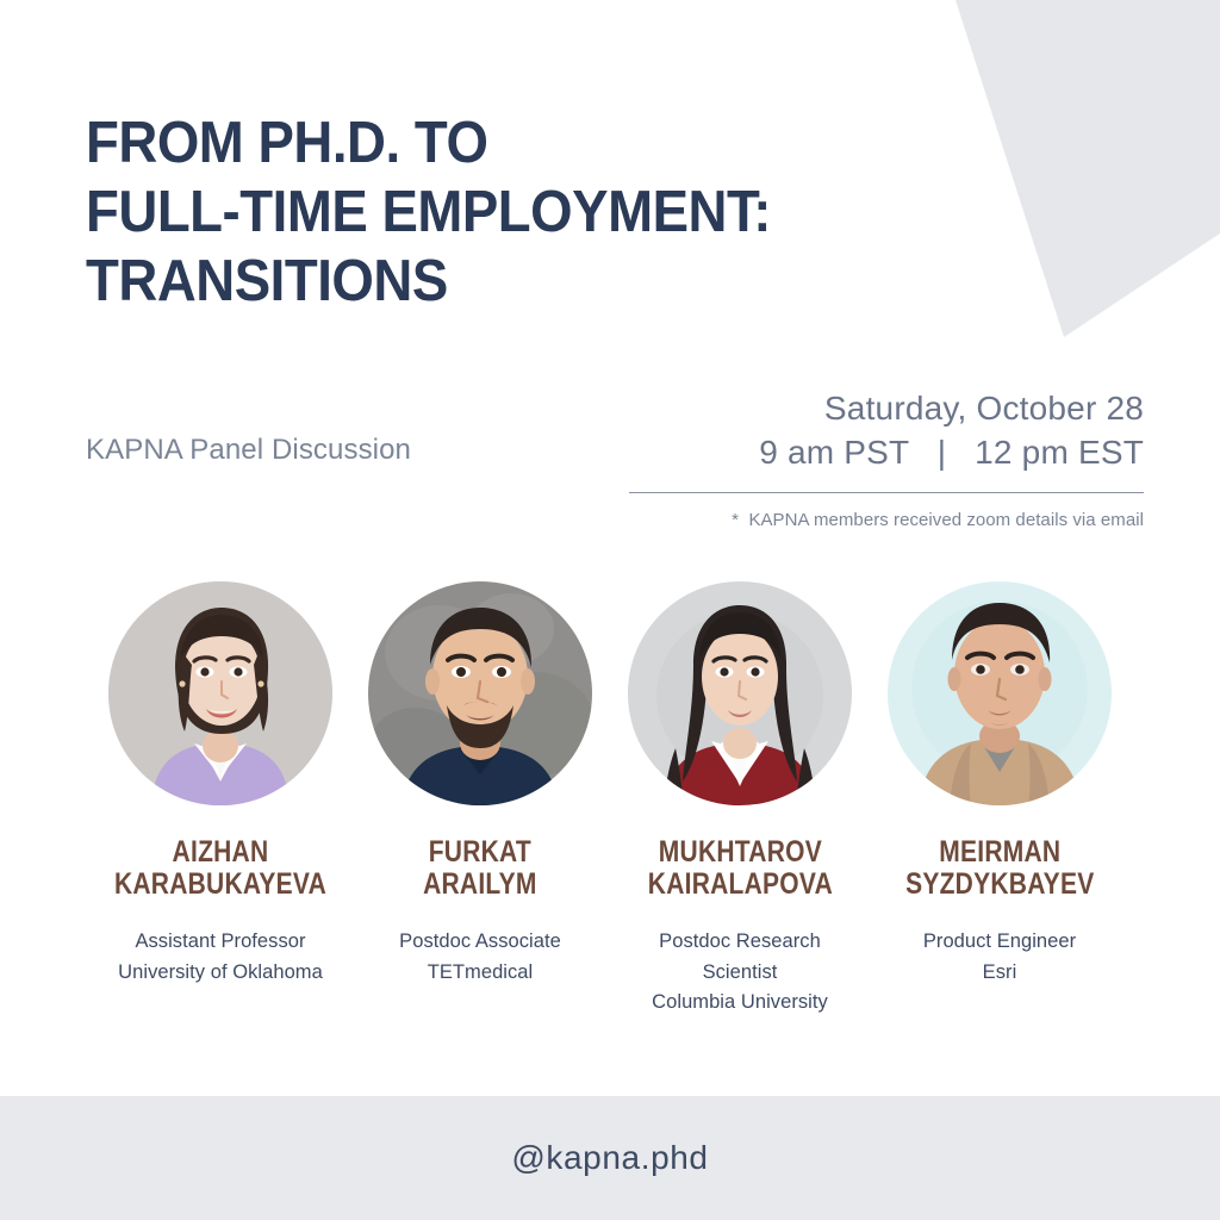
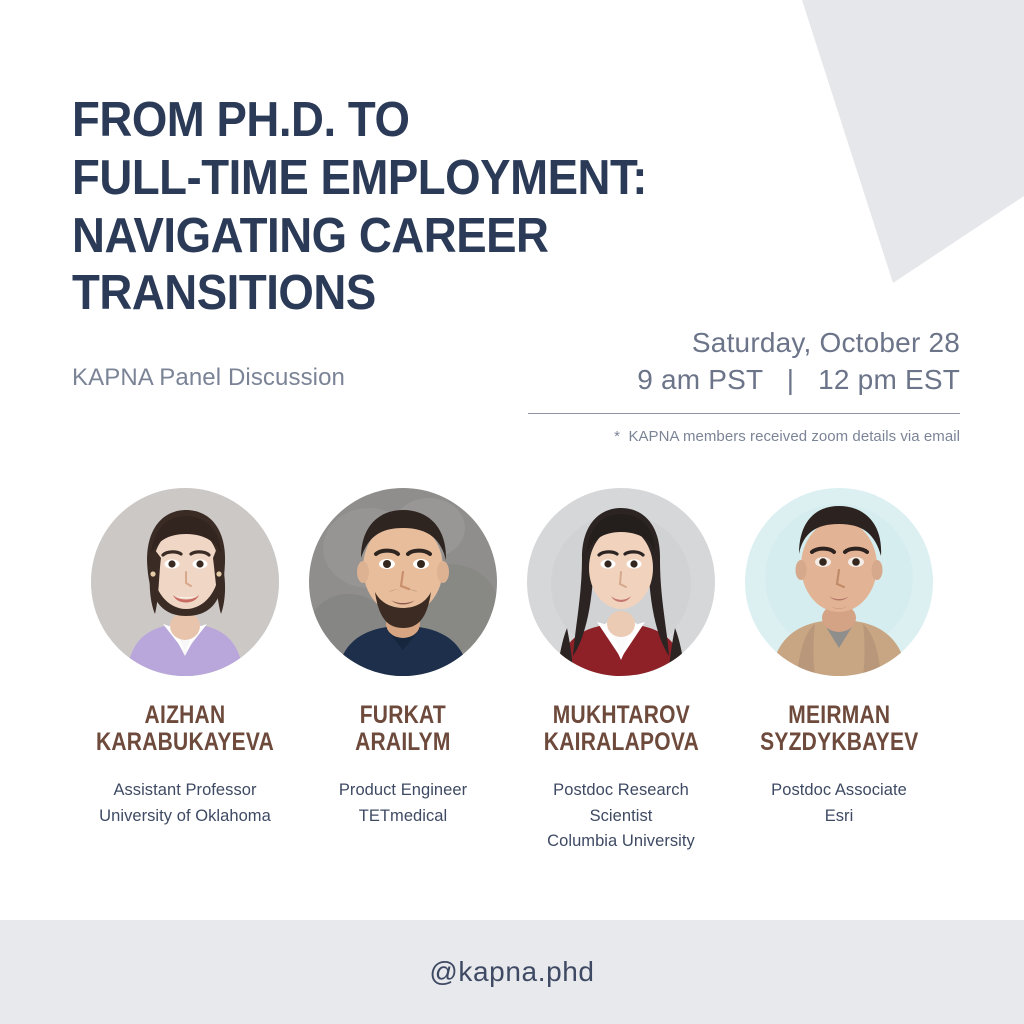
  FROM PH.D. TO
  FULL-TIME EMPLOYMENT:
+ NAVIGATING CAREER
  TRANSITIONS
  KAPNA Panel Discussion
  Saturday, October 28
  9 am PST | 12 pm EST
  * KAPNA members received zoom details via email
  AIZHAN
  KARABUKAYEVA
  Assistant Professor
  University of Oklahoma
  FURKAT
  ARAILYM
- Postdoc Associate
+ Product Engineer
  TETmedical
  MUKHTAROV
  KAIRALAPOVA
  Postdoc Research
  Scientist
  Columbia University
  MEIRMAN
  SYZDYKBAYEV
- Product Engineer
+ Postdoc Associate
  Esri
  @kapna.phd
